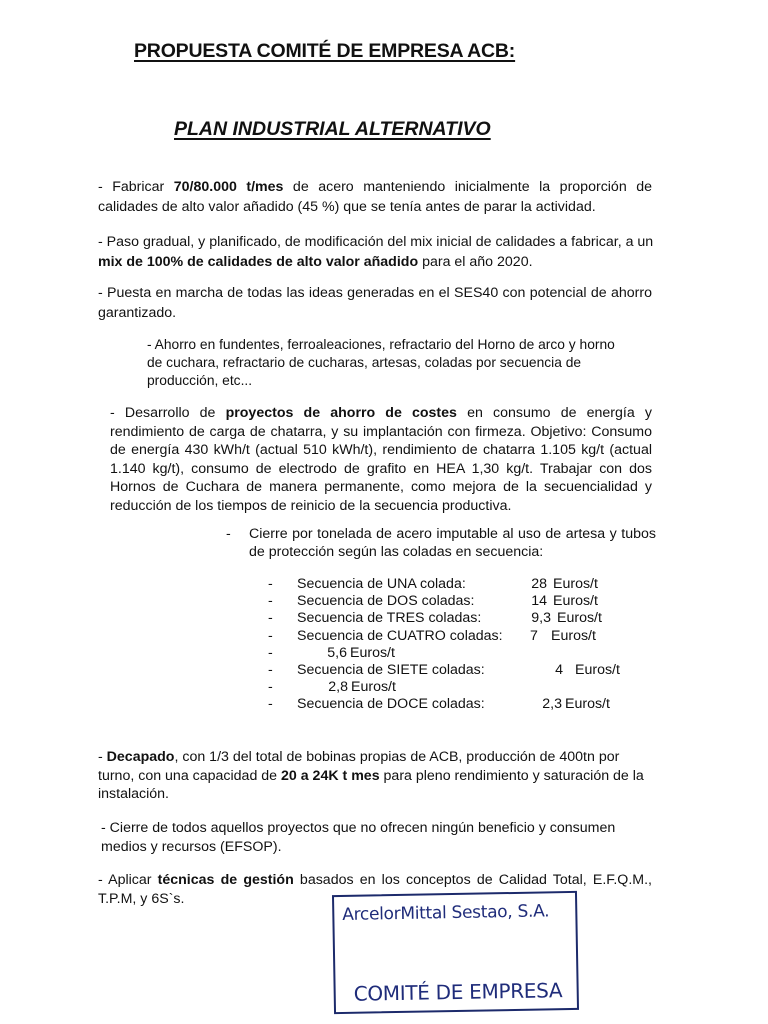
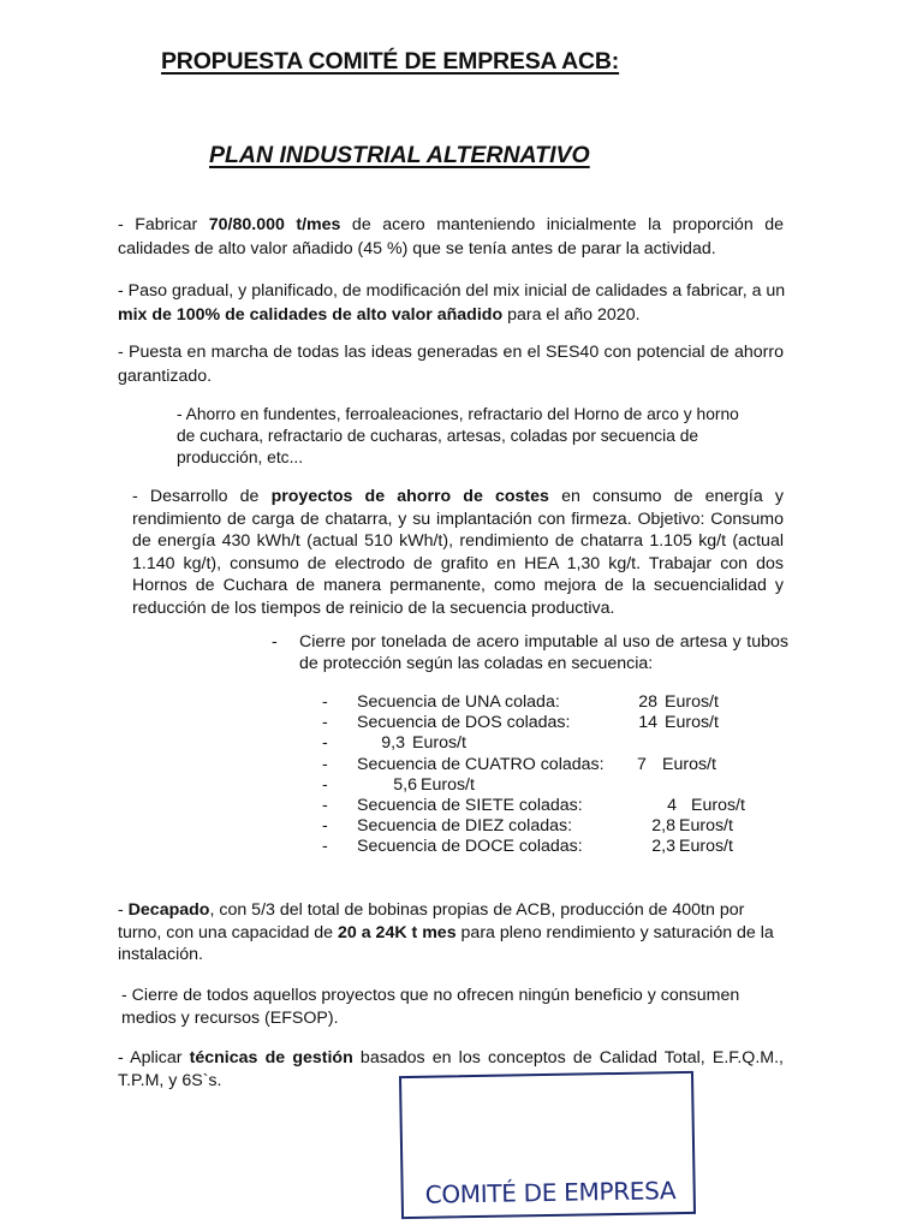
  PROPUESTA COMITÉ DE EMPRESA ACB:
  PLAN INDUSTRIAL ALTERNATIVO
  - Fabricar 70/80.000 t/mes de acero manteniendo inicialmente la proporción de calidades de alto valor añadido (45 %) que se tenía antes de parar la actividad.
  - Paso gradual, y planificado, de modificación del mix inicial de calidades a fabricar, a un mix de 100% de calidades de alto valor añadido para el año 2020.
  - Puesta en marcha de todas las ideas generadas en el SES40 con potencial de ahorro garantizado.
  - Ahorro en fundentes, ferroaleaciones, refractario del Horno de arco y horno de cuchara, refractario de cucharas, artesas, coladas por secuencia de producción, etc...
  - Desarrollo de proyectos de ahorro de costes en consumo de energía y rendimiento de carga de chatarra, y su implantación con firmeza. Objetivo: Consumo de energía 430 kWh/t (actual 510 kWh/t), rendimiento de chatarra 1.105 kg/t (actual 1.140 kg/t), consumo de electrodo de grafito en HEA 1,30 kg/t. Trabajar con dos Hornos de Cuchara de manera permanente, como mejora de la secuencialidad y reducción de los tiempos de reinicio de la secuencia productiva.
  -
  Cierre por tonelada de acero imputable al uso de artesa y tubos de protección según las coladas en secuencia:
  -
  Secuencia de UNA colada:
  28
  Euros/t
  -
  Secuencia de DOS coladas:
  14
  Euros/t
  -
- Secuencia de TRES coladas:
  9,3
  Euros/t
  -
  Secuencia de CUATRO coladas:
  7
  Euros/t
  -
  5,6
  Euros/t
  -
  Secuencia de SIETE coladas:
  4
  Euros/t
  -
+ Secuencia de DIEZ coladas:
  2,8
  Euros/t
  -
  Secuencia de DOCE coladas:
  2,3
  Euros/t
- - Decapado, con 1/3 del total de bobinas propias de ACB, producción de 400tn por turno, con una capacidad de 20 a 24K t mes para pleno rendimiento y saturación de la instalación.
+ - Decapado, con 5/3 del total de bobinas propias de ACB, producción de 400tn por turno, con una capacidad de 20 a 24K t mes para pleno rendimiento y saturación de la instalación.
  - Cierre de todos aquellos proyectos que no ofrecen ningún beneficio y consumen medios y recursos (EFSOP).
  - Aplicar técnicas de gestión basados en los conceptos de Calidad Total, E.F.Q.M., T.P.M, y 6S`s.
- ArcelorMittal Sestao, S.A.
  COMITÉ DE EMPRESA
